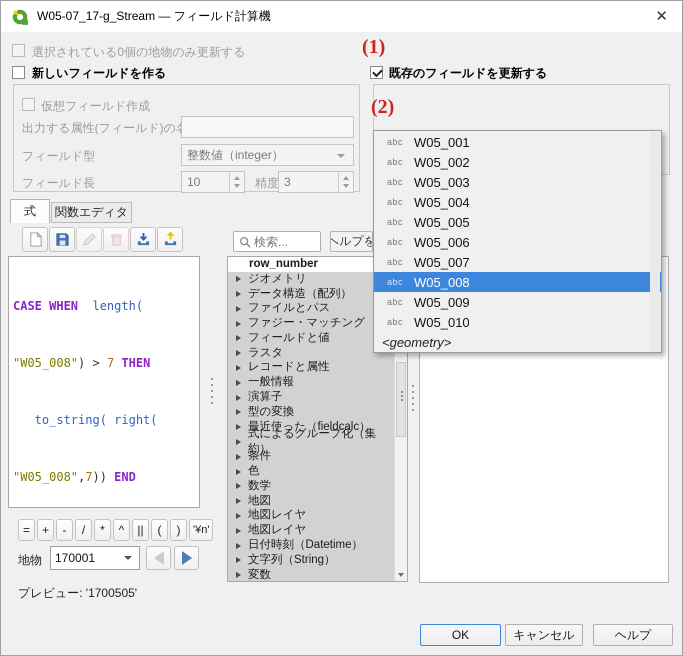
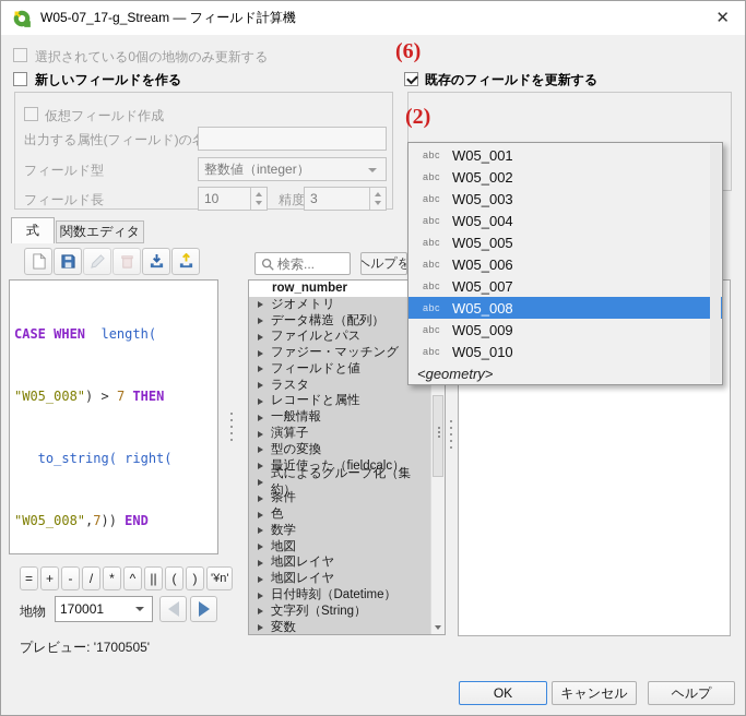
  W05-07_17-g_Stream — フィールド計算機
  ✕
  選択されている0個の地物のみ更新する
- (1)
+ (6)
  新しいフィールドを作る
  既存のフィールドを更新する
  仮想フィールド作成
  出力する属性(フィールド)の
  フィールド型
  整数値（integer）
  フィールド長
  10
  精度
  3
  (2)
  式
  関数エディタ
  検索...
  ヘルプを
  CASE WHEN length(
  "W05_008") > 7 THEN
  to_string( right(
  "W05_008",7)) END
  row_number
  ジオメトリ
  データ構造（配列）
  ファイルとパス
  ファジー・マッチング
  フィールドと値
  ラスタ
  レコードと属性
  一般情報
  演算子
  型の変換
  最近使った（fieldcalc）
  式によるグループ化（集約）
  条件
  色
  数学
  地図
  地図レイヤ
  地図レイヤ
  日付時刻（Datetime）
  文字列（String）
  変数
  abc
  W05_001
  abc
  W05_002
  abc
  W05_003
  abc
  W05_004
  abc
  W05_005
  abc
  W05_006
  abc
  W05_007
  abc
  W05_008
  abc
  W05_009
  abc
  W05_010
  <geometry>
  =
  +
  -
  /
  *
  ^
  ||
  (
  )
  '¥n'
  地物
  170001
  プレビュー: '1700505'
  OK
  キャンセル
  ヘルプ
